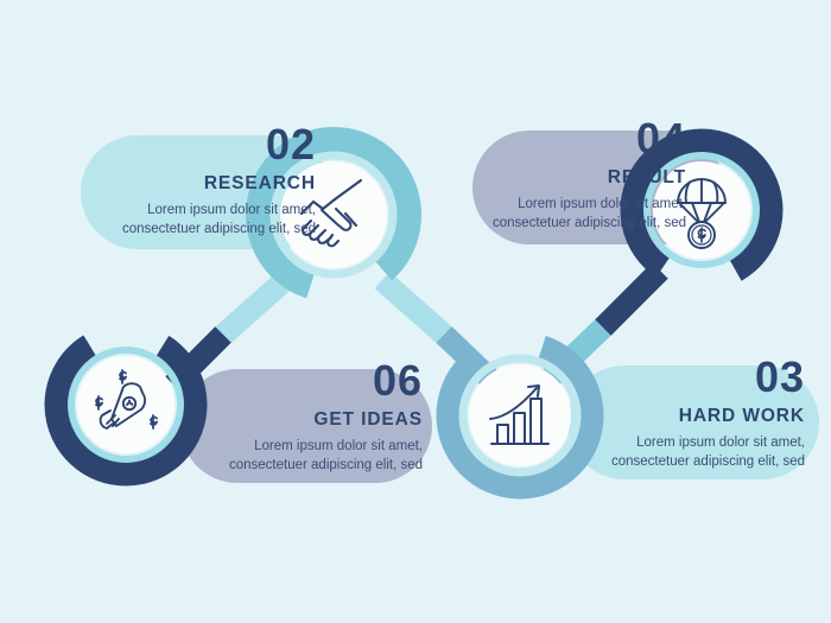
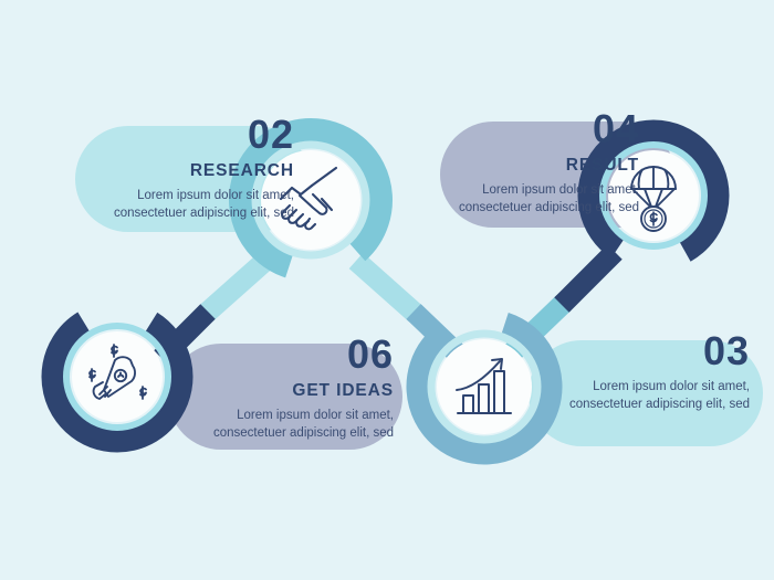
  02
  RESEARCH
  Lorem ipsum dolor sit amet, consectetuer adipiscing elit, sed
  04
  RESULT
  Lorem ipsum dolor sit amet, consectetuer adipiscing elit, sed
  06
  GET IDEAS
  Lorem ipsum dolor sit amet, consectetuer adipiscing elit, sed
  03
- HARD WORK
  Lorem ipsum dolor sit amet, consectetuer adipiscing elit, sed
